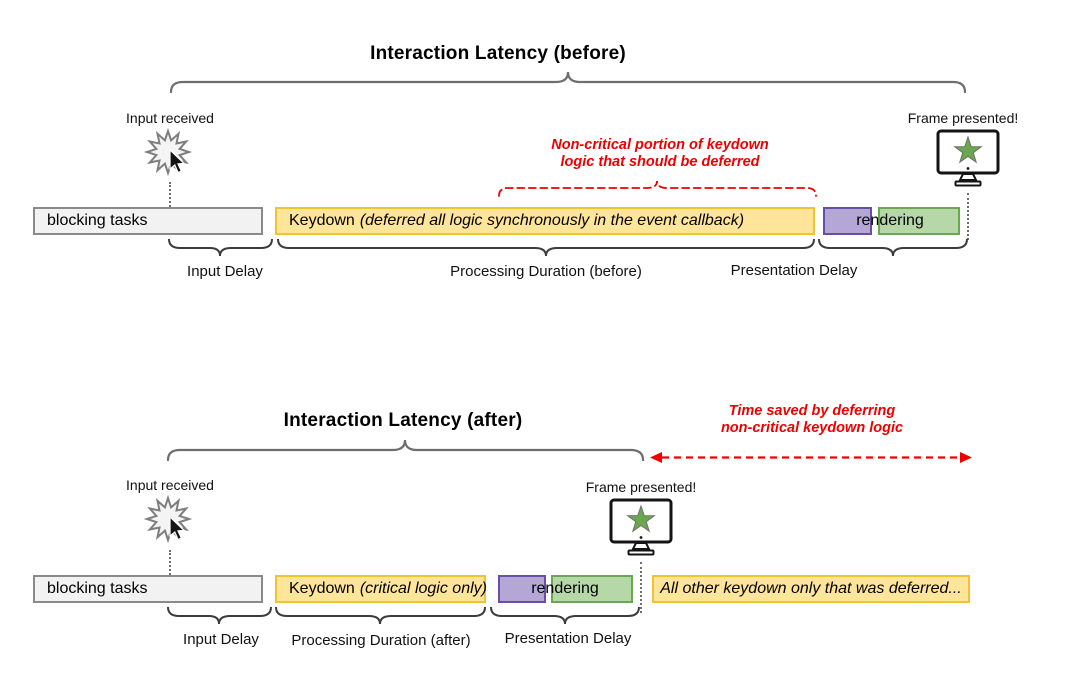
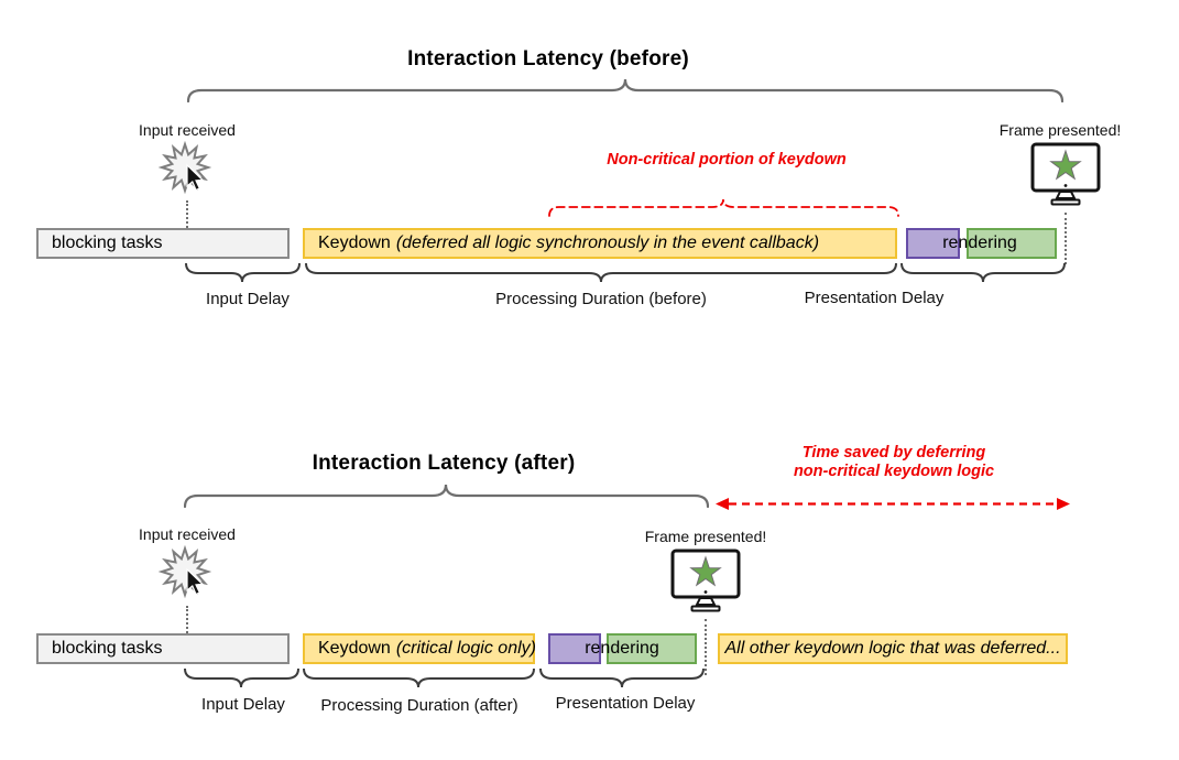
  Interaction Latency (before)
  Input received
  Non-critical portion of keydown
- logic that should be deferred
  Frame presented!
  blocking tasks
  Keydown
  (deferred all logic synchronously in the event callback)
  rendering
  Input Delay
  Processing Duration (before)
  Presentation Delay
  Interaction Latency (after)
  Time saved by deferring
  non-critical keydown logic
  Input received
  Frame presented!
  blocking tasks
  Keydown
  (critical logic only)
  rendering
- All other keydown only that was deferred...
+ All other keydown logic that was deferred...
  Input Delay
  Processing Duration (after)
  Presentation Delay
